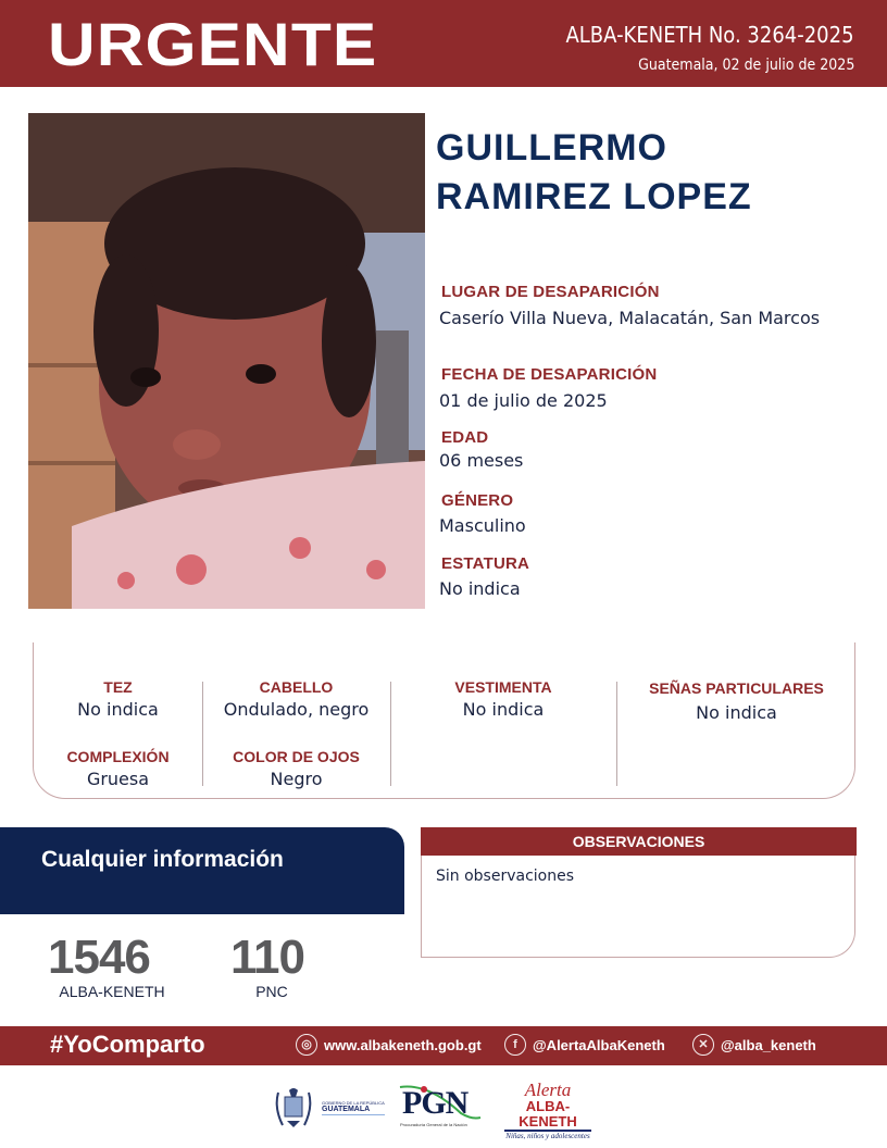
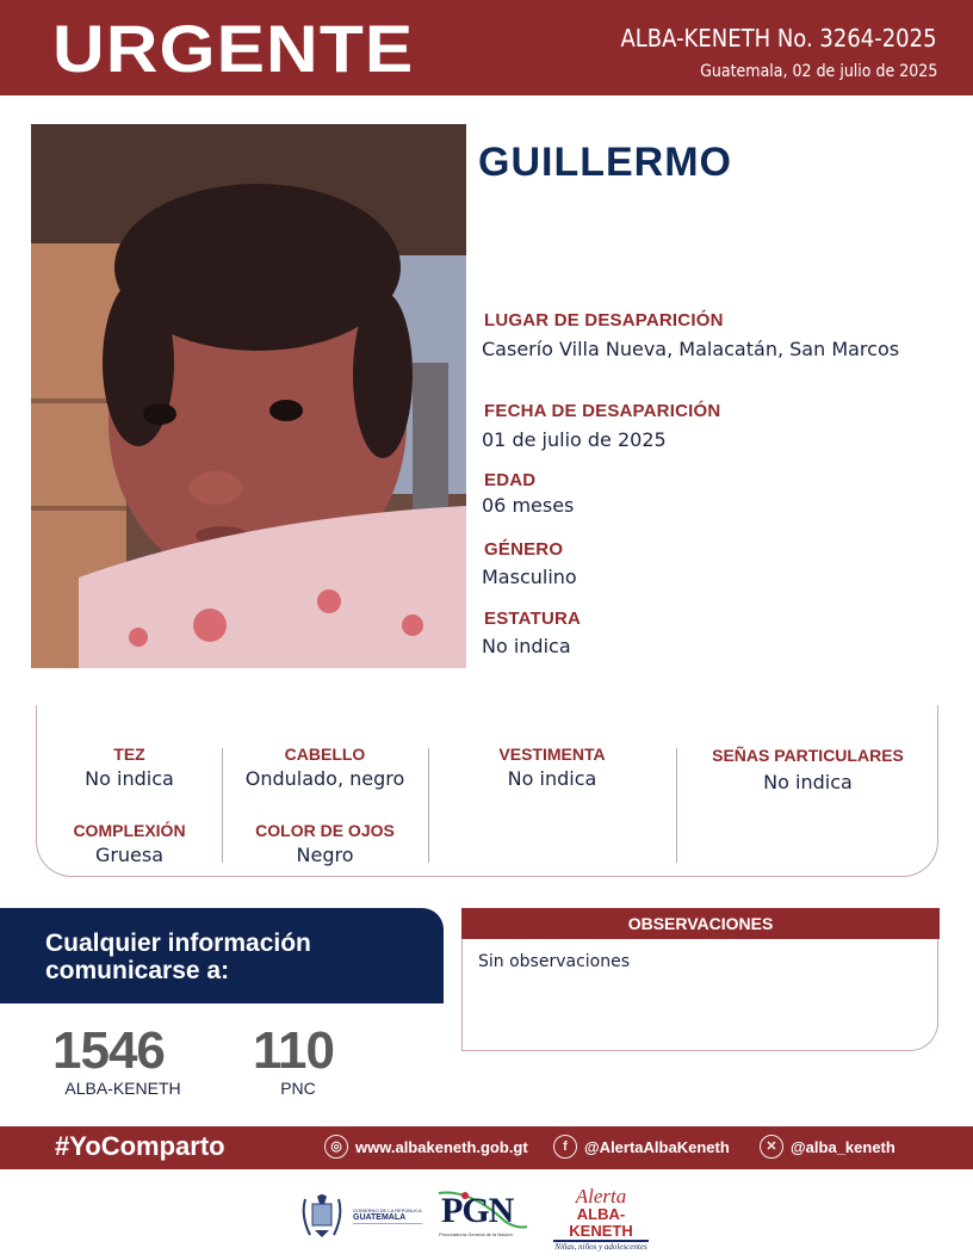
  URGENTE
  ALBA-KENETH No. 3264-2025
  Guatemala, 02 de julio de 2025
  GUILLERMO
- RAMIREZ LOPEZ
  LUGAR DE DESAPARICIÓN
  Caserío Villa Nueva, Malacatán, San Marcos
  FECHA DE DESAPARICIÓN
  01 de julio de 2025
  EDAD
  06 meses
  GÉNERO
  Masculino
  ESTATURA
  No indica
  TEZ
  No indica
  CABELLO
  Ondulado, negro
  VESTIMENTA
  No indica
  SEÑAS PARTICULARES
  No indica
  COMPLEXIÓN
  Gruesa
  COLOR DE OJOS
  Negro
  Cualquier información
+ comunicarse a:
  1546
  ALBA-KENETH
  110
  PNC
  OBSERVACIONES
  Sin observaciones
  #YoComparto
  ◎
  www.albakeneth.gob.gt
  f
  @AlertaAlbaKeneth
  ✕
  @alba_keneth
  PGN
  Alerta
  ALBA-KENETH
  Niñas, niños y adolescentes
